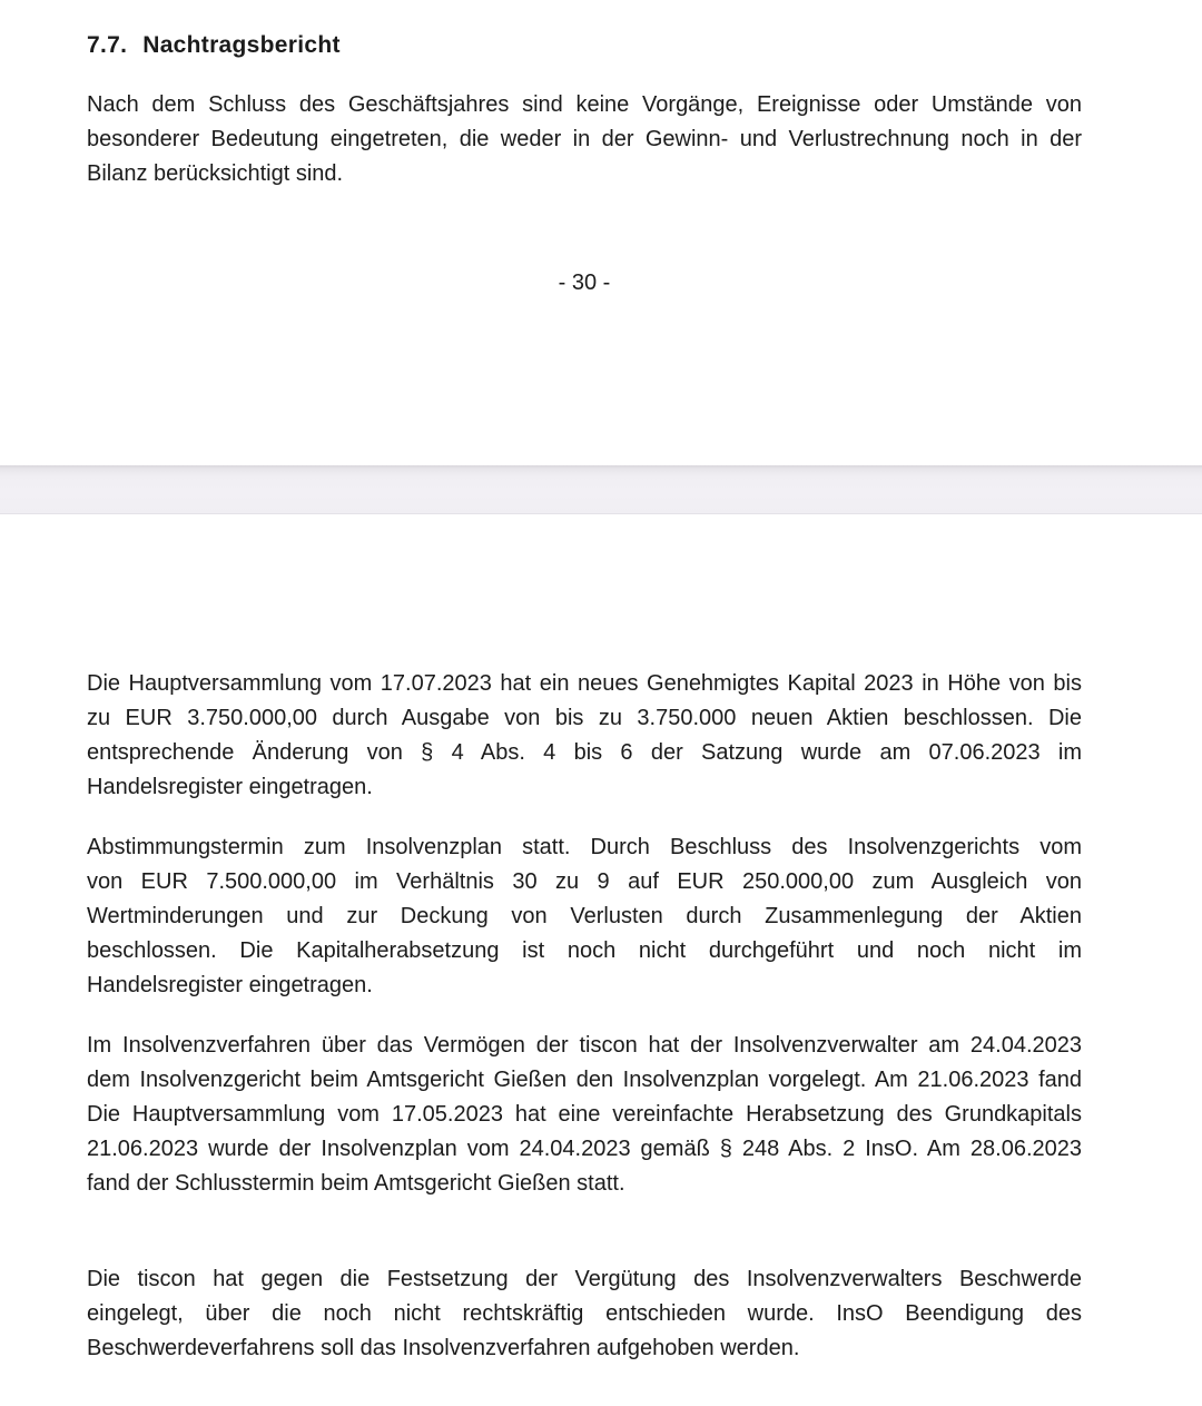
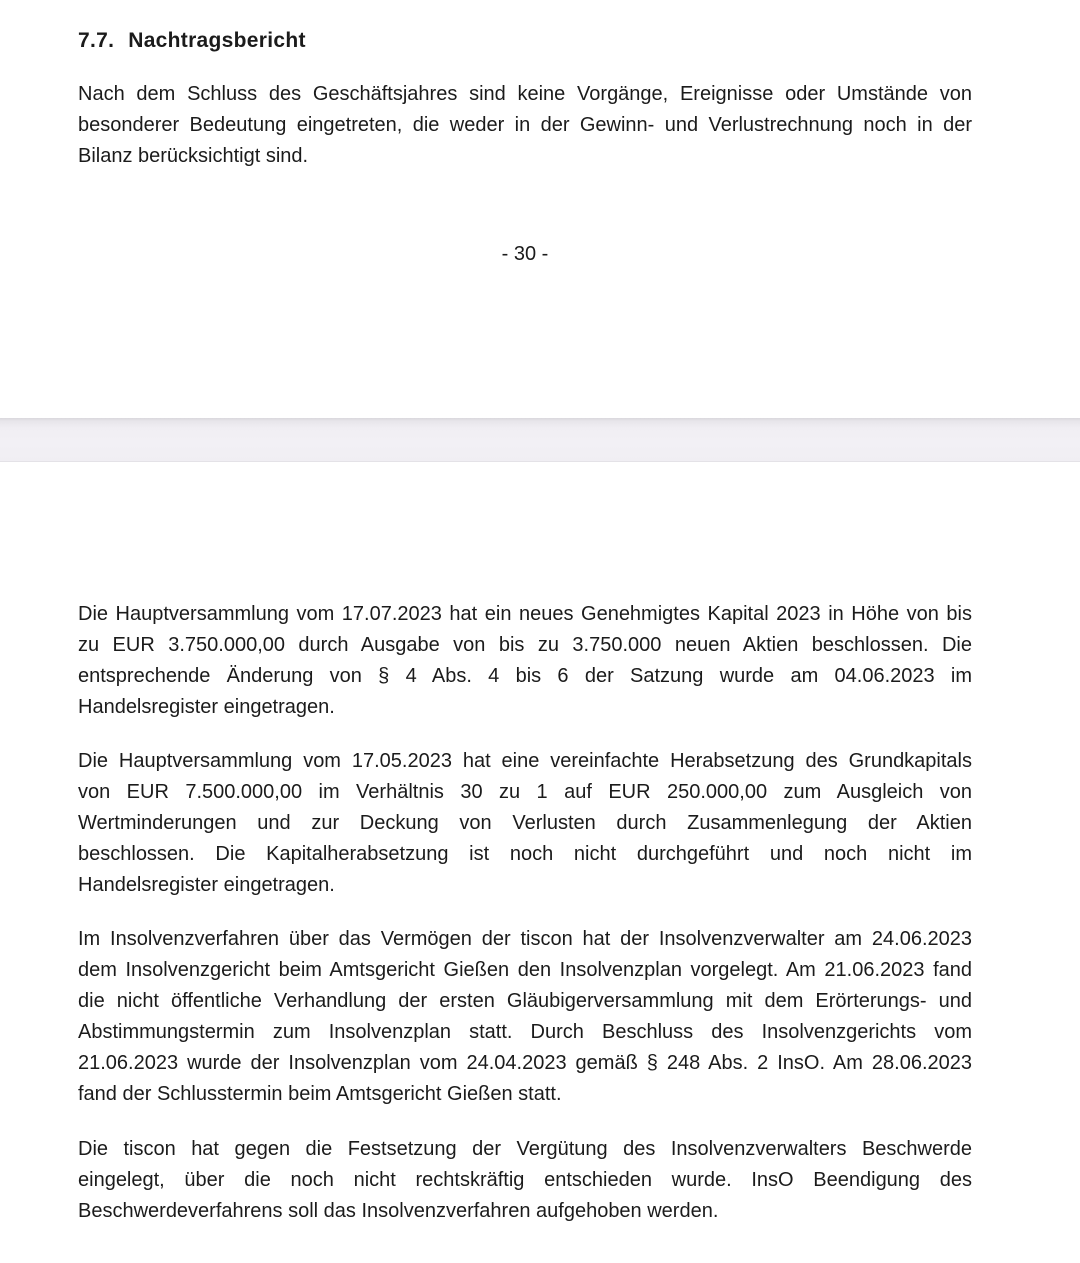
  7.7.
  Nachtragsbericht
  Nach dem Schluss des Geschäftsjahres sind keine Vorgänge, Ereignisse oder Umstände von
  besonderer Bedeutung eingetreten, die weder in der Gewinn- und Verlustrechnung noch in der
  Bilanz berücksichtigt sind.
  - 30 -
  Die Hauptversammlung vom 17.07.2023 hat ein neues Genehmigtes Kapital 2023 in Höhe von bis
  zu EUR 3.750.000,00 durch Ausgabe von bis zu 3.750.000 neuen Aktien beschlossen. Die
- entsprechende Änderung von § 4 Abs. 4 bis 6 der Satzung wurde am 07.06.2023 im
+ entsprechende Änderung von § 4 Abs. 4 bis 6 der Satzung wurde am 04.06.2023 im
  Handelsregister eingetragen.
- Abstimmungstermin zum Insolvenzplan statt. Durch Beschluss des Insolvenzgerichts vom
+ Die Hauptversammlung vom 17.05.2023 hat eine vereinfachte Herabsetzung des Grundkapitals
- von EUR 7.500.000,00 im Verhältnis 30 zu 9 auf EUR 250.000,00 zum Ausgleich von
+ von EUR 7.500.000,00 im Verhältnis 30 zu 1 auf EUR 250.000,00 zum Ausgleich von
  Wertminderungen und zur Deckung von Verlusten durch Zusammenlegung der Aktien
  beschlossen. Die Kapitalherabsetzung ist noch nicht durchgeführt und noch nicht im
  Handelsregister eingetragen.
- Im Insolvenzverfahren über das Vermögen der tiscon hat der Insolvenzverwalter am 24.04.2023
+ Im Insolvenzverfahren über das Vermögen der tiscon hat der Insolvenzverwalter am 24.06.2023
  dem Insolvenzgericht beim Amtsgericht Gießen den Insolvenzplan vorgelegt. Am 21.06.2023 fand
+ die nicht öffentliche Verhandlung der ersten Gläubigerversammlung mit dem Erörterungs- und
- Die Hauptversammlung vom 17.05.2023 hat eine vereinfachte Herabsetzung des Grundkapitals
+ Abstimmungstermin zum Insolvenzplan statt. Durch Beschluss des Insolvenzgerichts vom
  21.06.2023 wurde der Insolvenzplan vom 24.04.2023 gemäß § 248 Abs. 2 InsO. Am 28.06.2023
  fand der Schlusstermin beim Amtsgericht Gießen statt.
  Die tiscon hat gegen die Festsetzung der Vergütung des Insolvenzverwalters Beschwerde
  eingelegt, über die noch nicht rechtskräftig entschieden wurde. InsO Beendigung des
  Beschwerdeverfahrens soll das Insolvenzverfahren aufgehoben werden.
